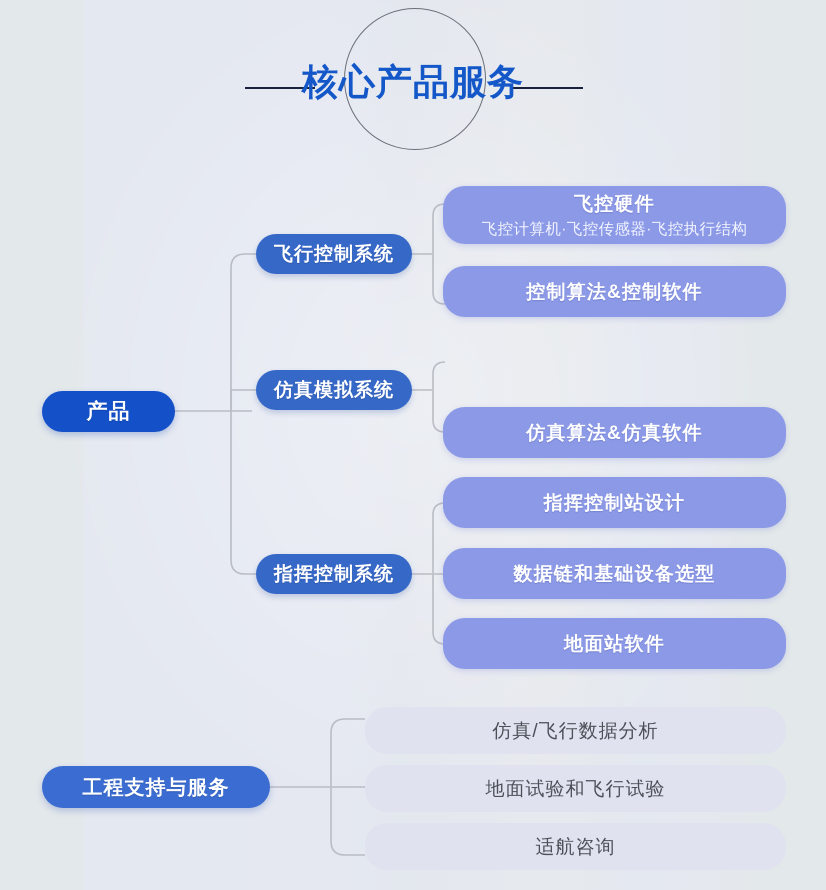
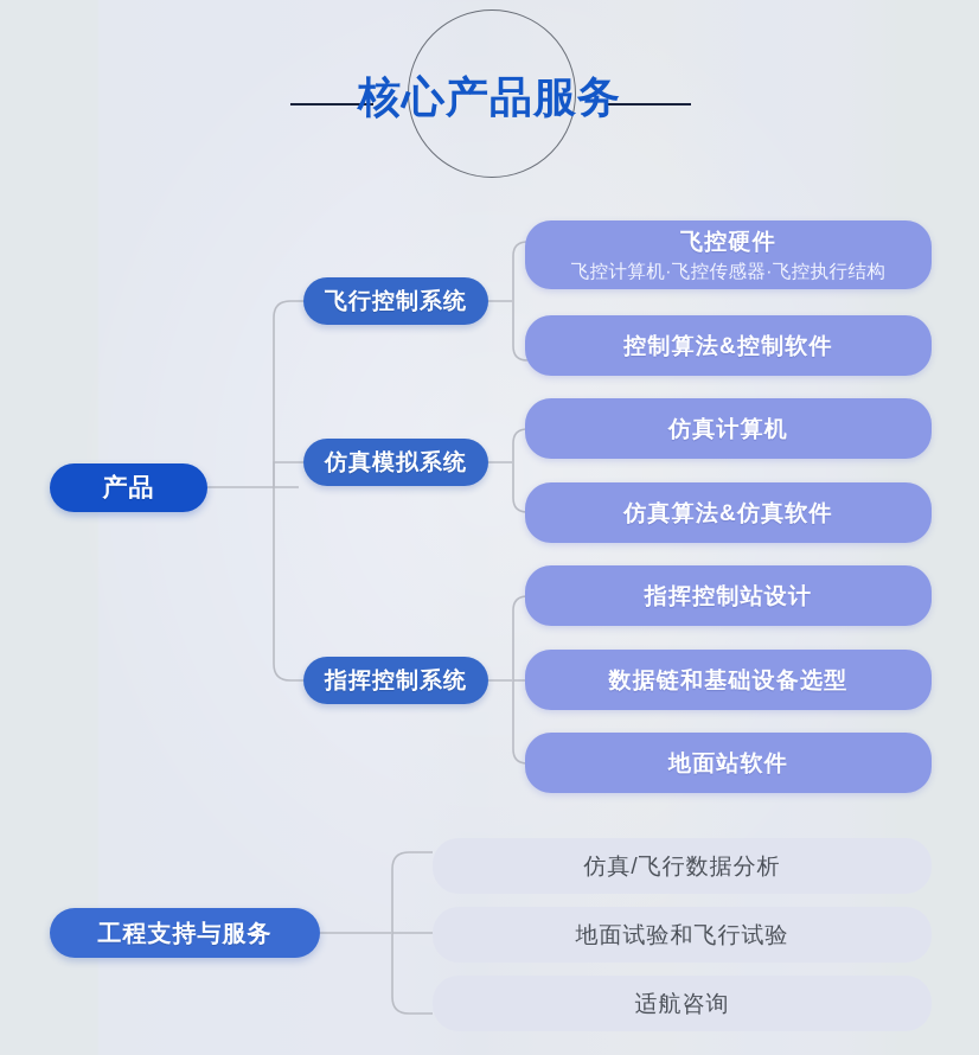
  核心产品服务
  产品
  飞行控制系统
  仿真模拟系统
  指挥控制系统
  飞控硬件
  飞控计算机·飞控传感器·飞控执行结构
  控制算法&控制软件
+ 仿真计算机
  仿真算法&仿真软件
  指挥控制站设计
  数据链和基础设备选型
  地面站软件
  工程支持与服务
  仿真/飞行数据分析
  地面试验和飞行试验
  适航咨询
